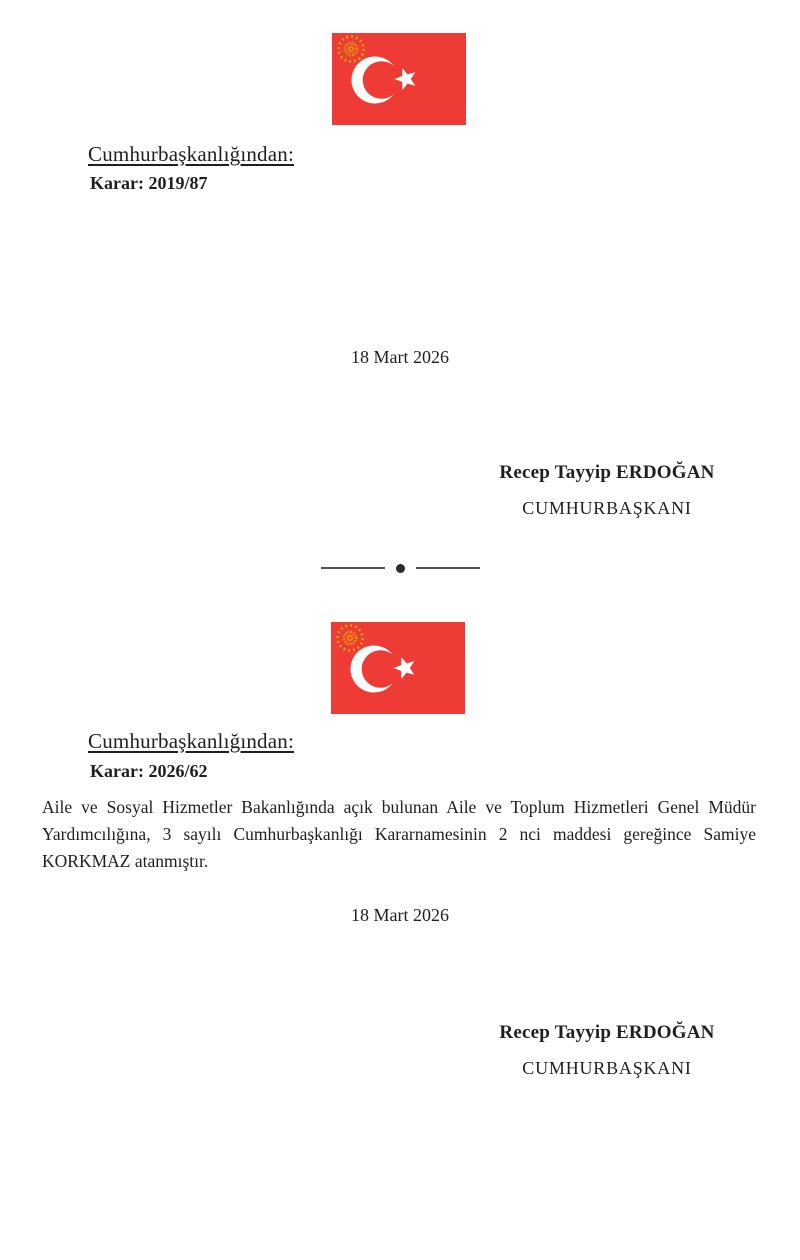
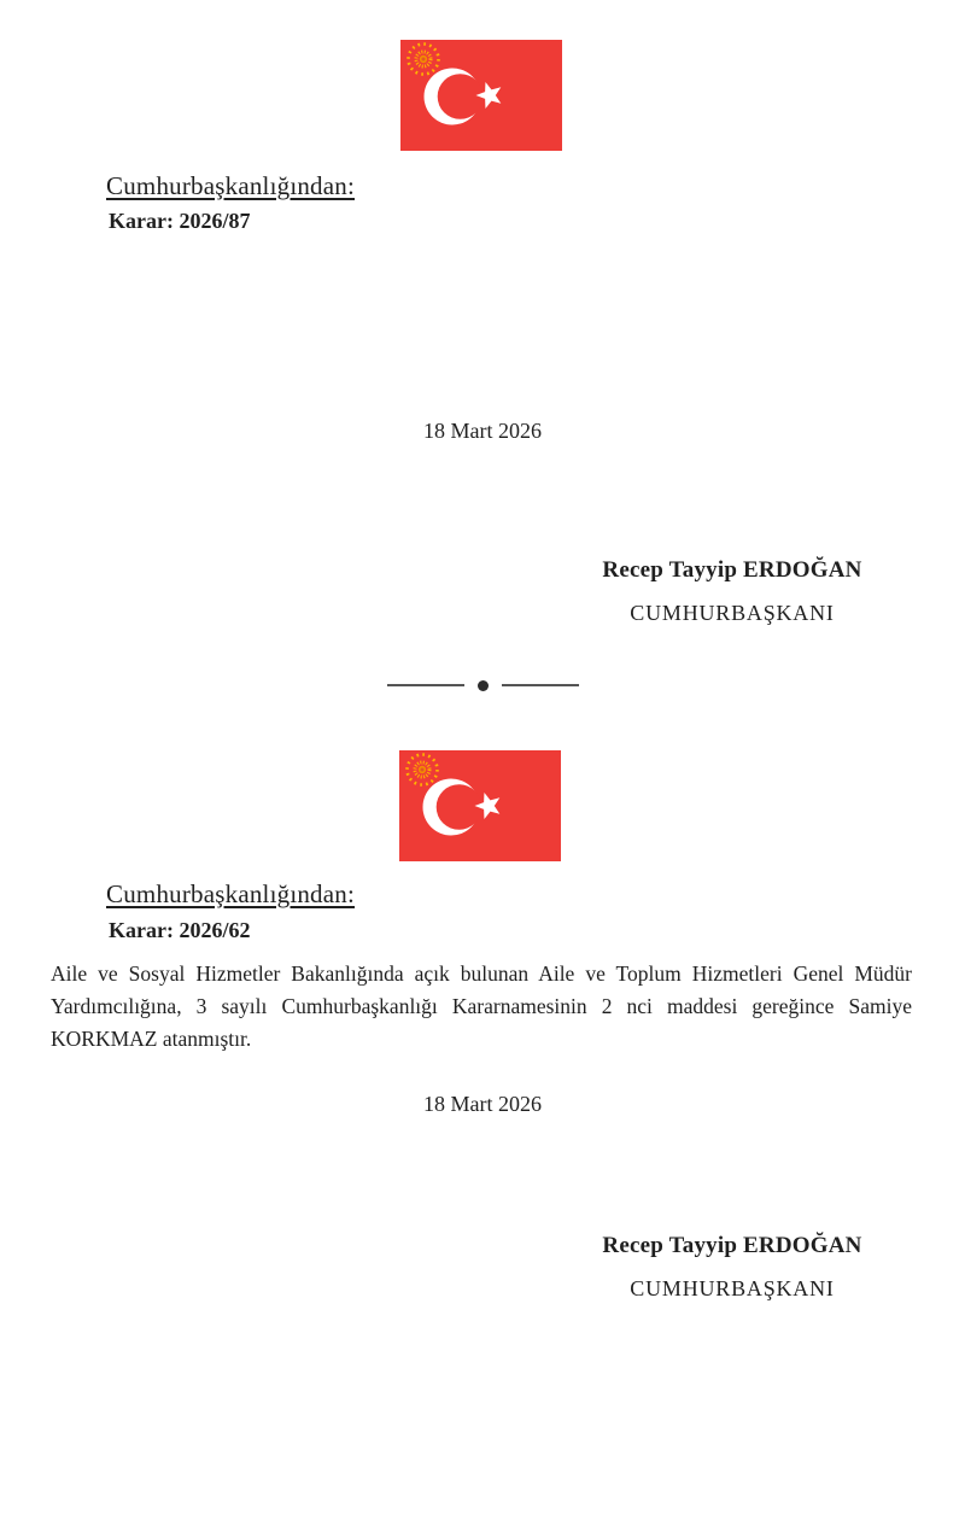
  Cumhurbaşkanlığından:
- Karar: 2019/87
+ Karar: 2026/87
  18 Mart 2026
  Recep Tayyip ERDOĞAN
  CUMHURBAŞKANI
  Cumhurbaşkanlığından:
  Karar: 2026/62
  Aile ve Sosyal Hizmetler Bakanlığında açık bulunan Aile ve Toplum Hizmetleri Genel Müdür Yardımcılığına, 3 sayılı Cumhurbaşkanlığı Kararnamesinin 2 nci maddesi gereğince Samiye KORKMAZ atanmıştır.
  18 Mart 2026
  Recep Tayyip ERDOĞAN
  CUMHURBAŞKANI
